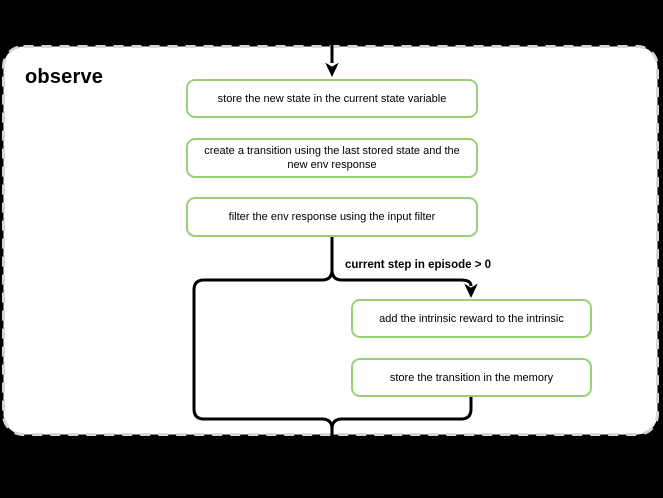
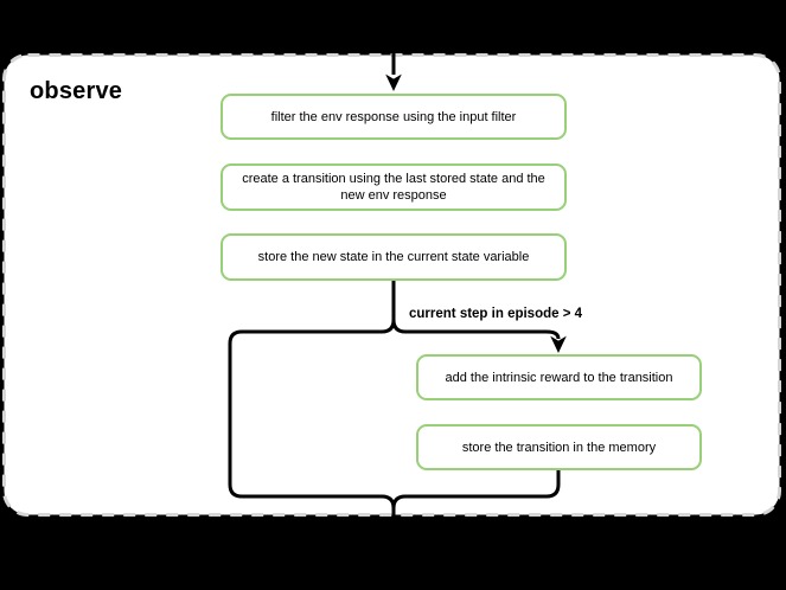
  observe
- store the new state in the current state variable
+ filter the env response using the input filter
  create a transition using the last stored state and the
  new env response
- filter the env response using the input filter
+ store the new state in the current state variable
- add the intrinsic reward to the intrinsic
+ add the intrinsic reward to the transition
  store the transition in the memory
- current step in episode > 0
+ current step in episode > 4
